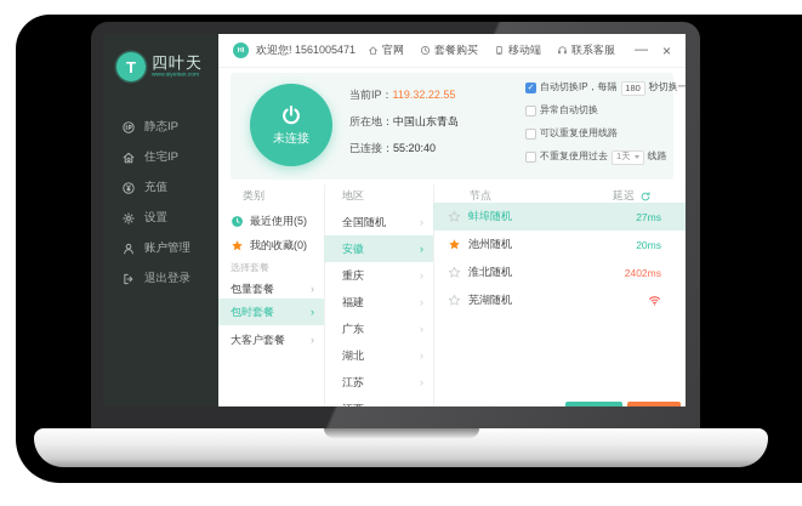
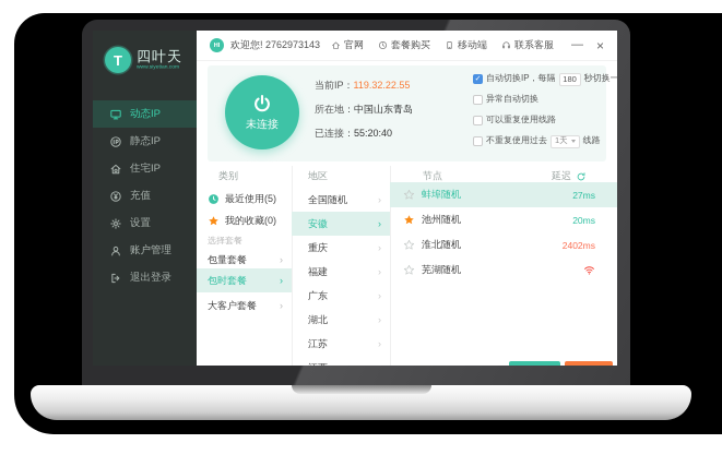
  T
  四叶天
+ 动态IP
  静态IP
  住宅IP
  充值
  设置
  账户管理
  退出登录
- 欢迎您! 1561005471
+ 欢迎您! 2762973143
  官网
  套餐购买
  移动端
  联系客服
  —
  ×
  未连接
  当前IP：
  119.32.22.55
  所在地：
  中国山东青岛
  已连接：
  55:20:40
  自动切换IP，每隔
  180
  秒切换一
  异常自动切换
  可以重复使用线路
  不重复使用过去
  1天
  线路
  类别
  地区
  节点
  延迟
  最近使用(5)
  我的收藏(0)
  选择套餐
  包量套餐
  ›
  包时套餐
  ›
  大客户套餐
  ›
  全国随机
  ›
  安徽
  ›
  重庆
  ›
  福建
  ›
  广东
  ›
  湖北
  ›
  江苏
  ›
  蚌埠随机
  27ms
  池州随机
  20ms
  淮北随机
  2402ms
  芜湖随机
